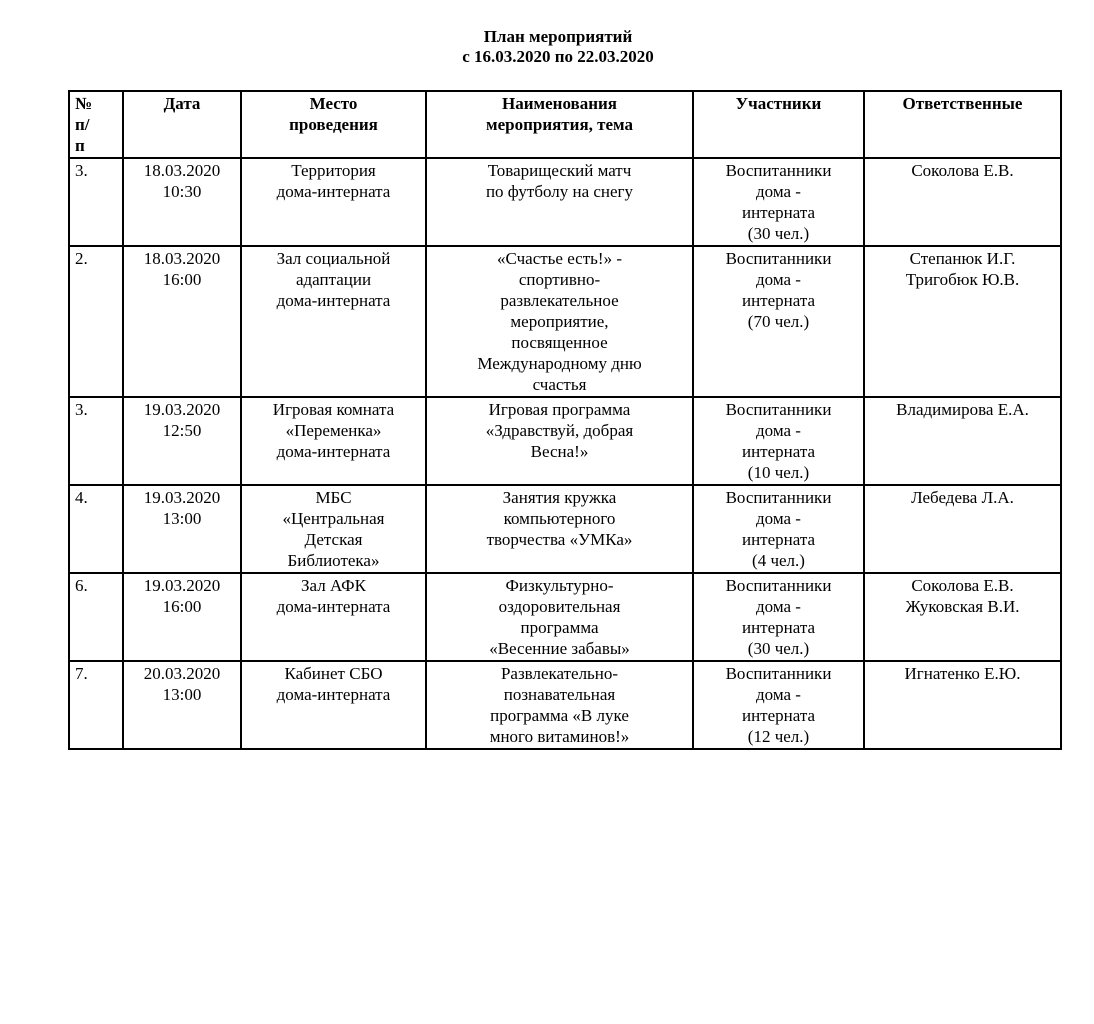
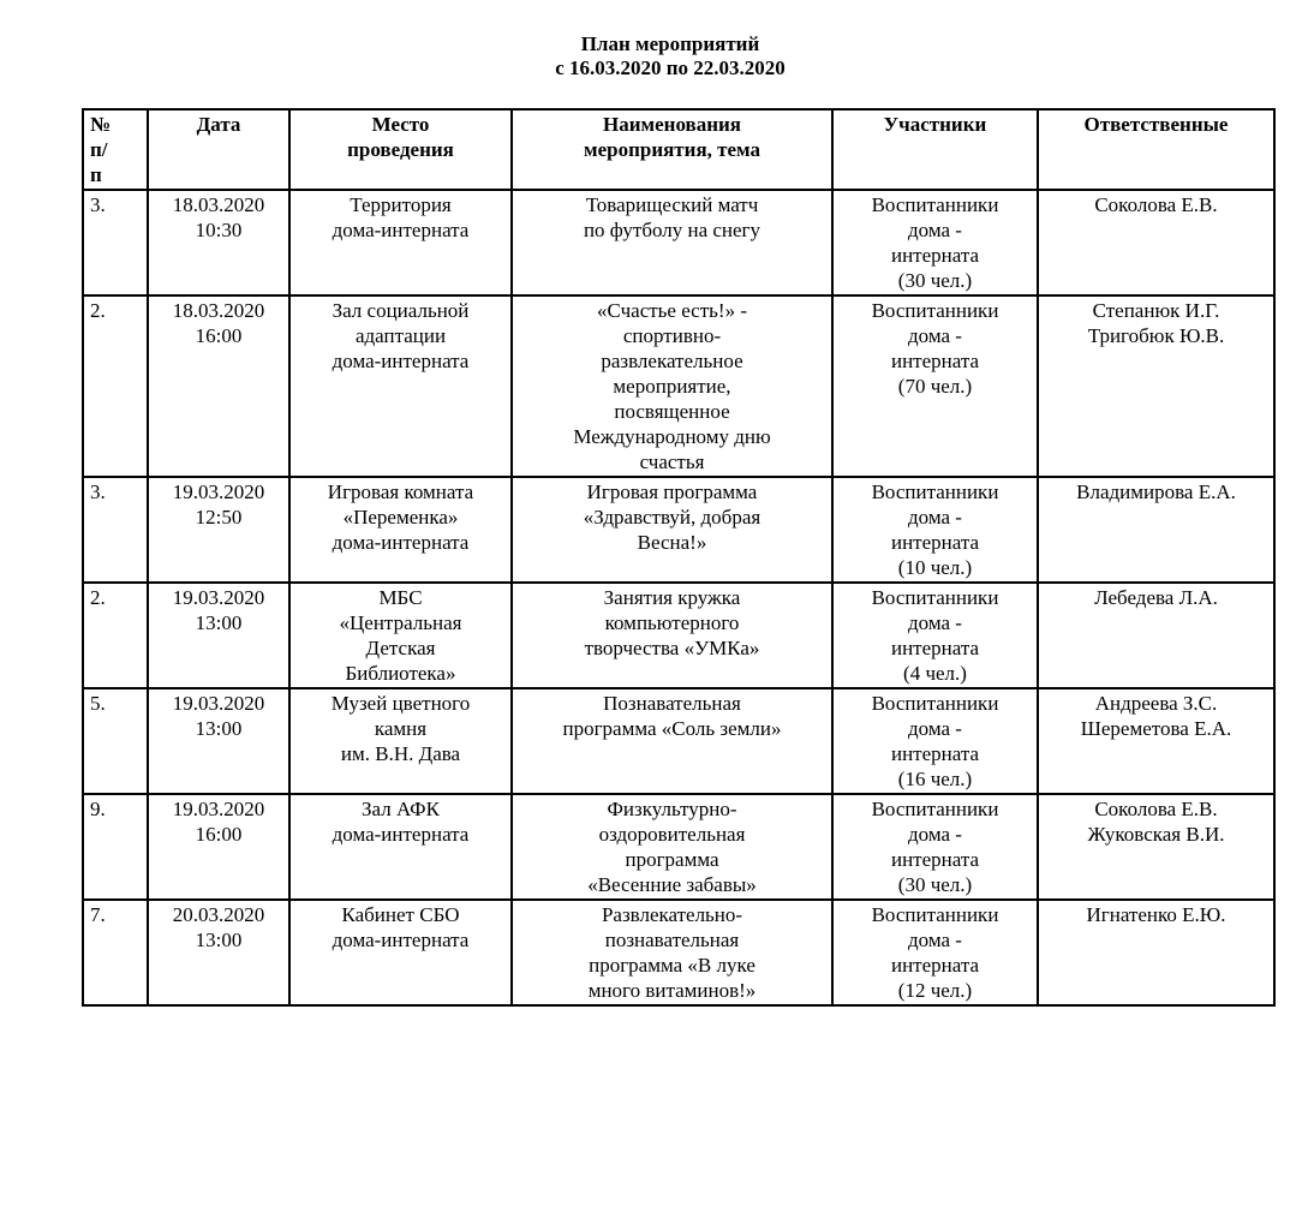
  План мероприятий
  с 16.03.2020 по 22.03.2020
  № п/ п	Дата	Место проведения	Наименования мероприятия, тема	Участники	Ответственные
  3.	18.03.2020 10:30	Территория дома-интерната	Товарищеский матч по футболу на снегу	Воспитанники дома - интерната (30 чел.)	Соколова Е.В.
  2.	18.03.2020 16:00	Зал социальной адаптации дома-интерната	«Счастье есть!» - спортивно- развлекательное мероприятие, посвященное Международному дню счастья	Воспитанники дома - интерната (70 чел.)	Степанюк И.Г. Тригобюк Ю.В.
  3.	19.03.2020 12:50	Игровая комната «Переменка» дома-интерната	Игровая программа «Здравствуй, добрая Весна!»	Воспитанники дома - интерната (10 чел.)	Владимирова Е.А.
- 4.	19.03.2020 13:00	МБС «Центральная Детская Библиотека»	Занятия кружка компьютерного творчества «УМКа»	Воспитанники дома - интерната (4 чел.)	Лебедева Л.А.
+ 2.	19.03.2020 13:00	МБС «Центральная Детская Библиотека»	Занятия кружка компьютерного творчества «УМКа»	Воспитанники дома - интерната (4 чел.)	Лебедева Л.А.
+ 5.	19.03.2020 13:00	Музей цветного камня им. В.Н. Дава	Познавательная программа «Соль земли»	Воспитанники дома - интерната (16 чел.)	Андреева З.С. Шереметова Е.А.
- 6.	19.03.2020 16:00	Зал АФК дома-интерната	Физкультурно- оздоровительная программа «Весенние забавы»	Воспитанники дома - интерната (30 чел.)	Соколова Е.В. Жуковская В.И.
+ 9.	19.03.2020 16:00	Зал АФК дома-интерната	Физкультурно- оздоровительная программа «Весенние забавы»	Воспитанники дома - интерната (30 чел.)	Соколова Е.В. Жуковская В.И.
  7.	20.03.2020 13:00	Кабинет СБО дома-интерната	Развлекательно- познавательная программа «В луке много витаминов!»	Воспитанники дома - интерната (12 чел.)	Игнатенко Е.Ю.
